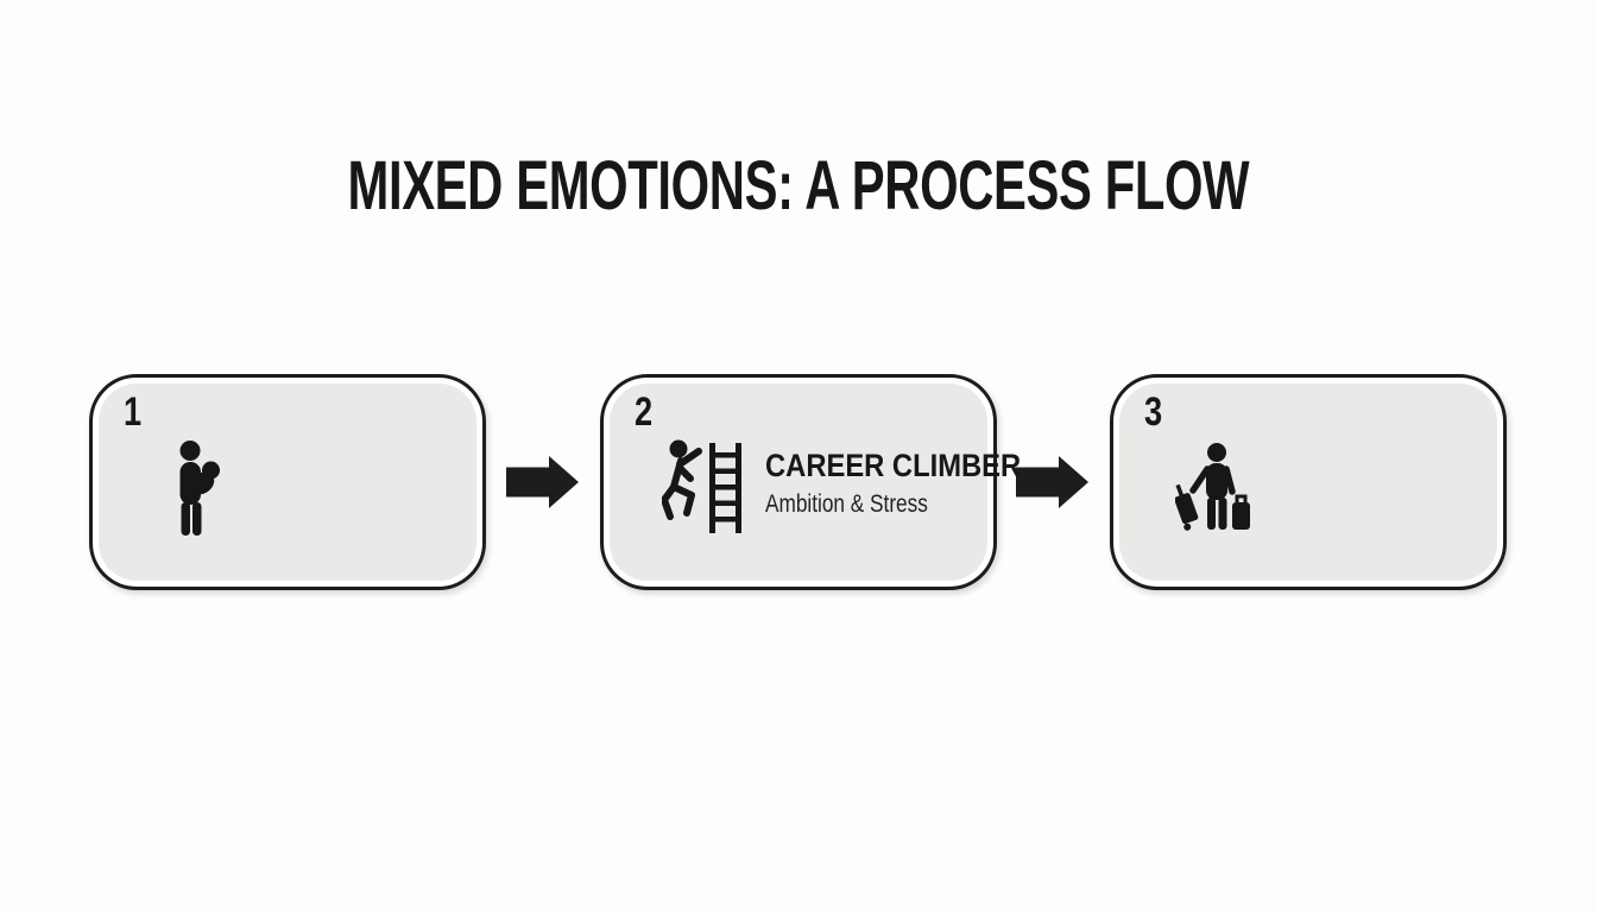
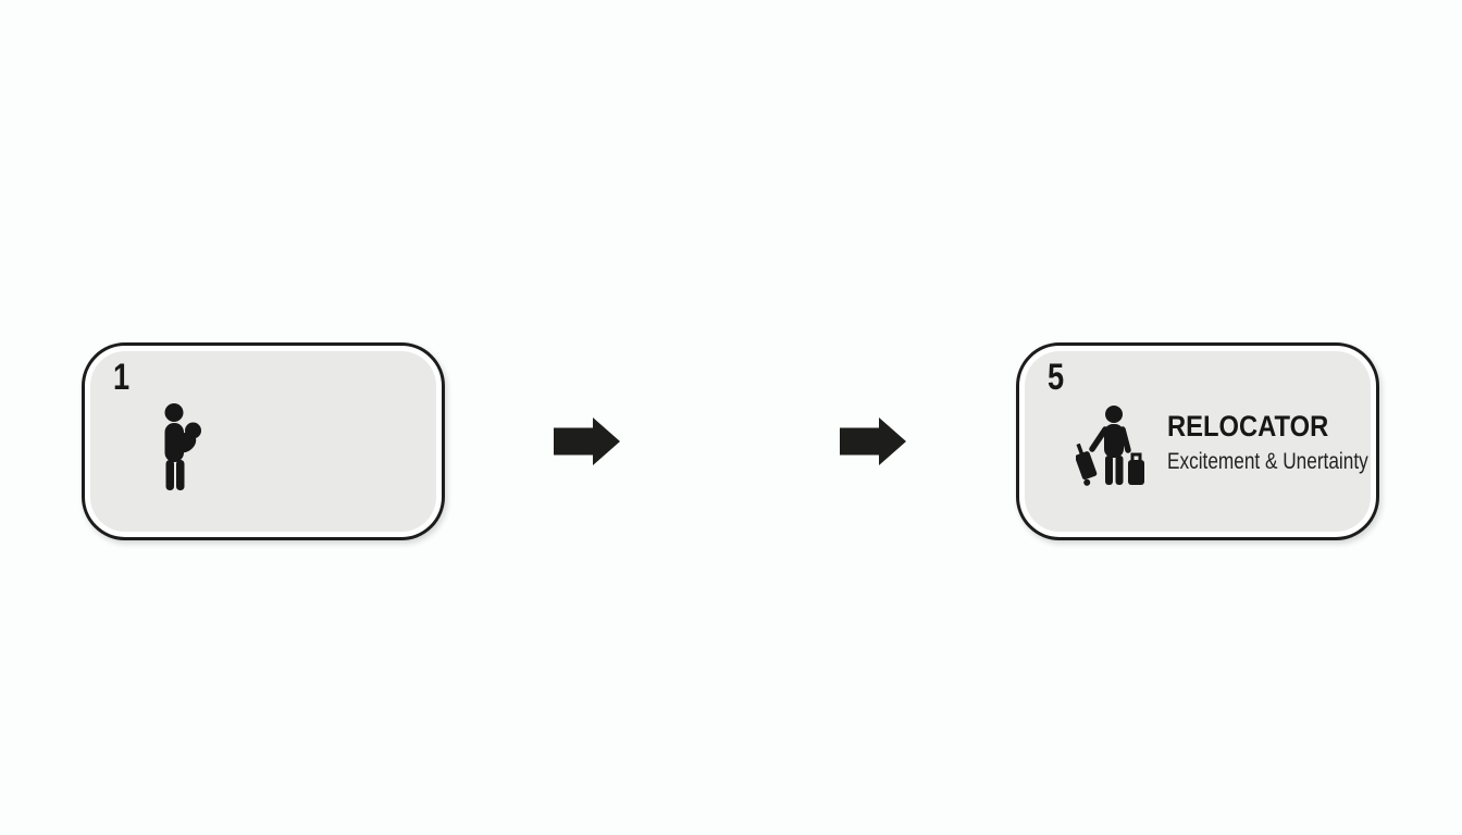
- MIXED EMOTIONS: A PROCESS FLOW
  1
- 2
- CAREER CLIMBER
- Ambition & Stress
- 3
+ 5
+ RELOCATOR
+ Excitement & Unertainty
